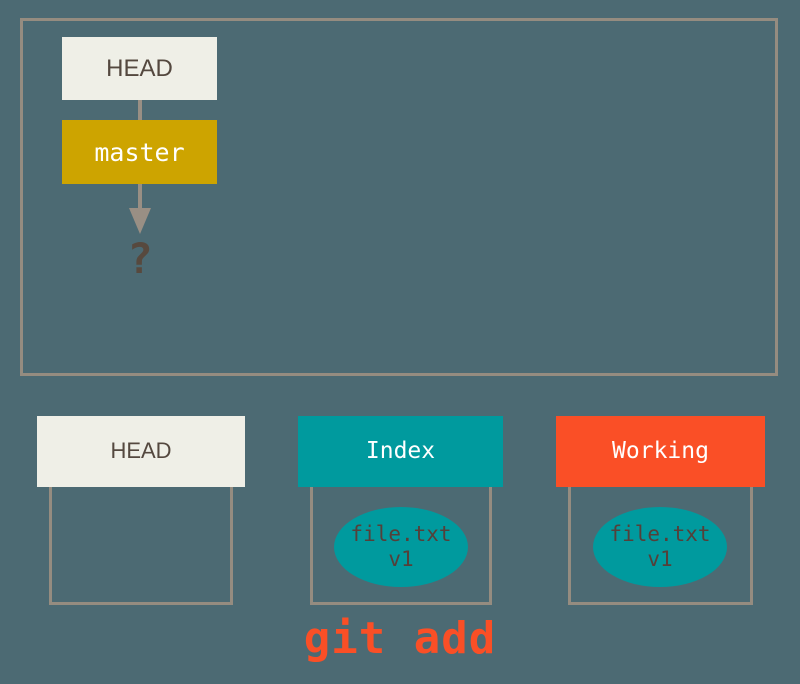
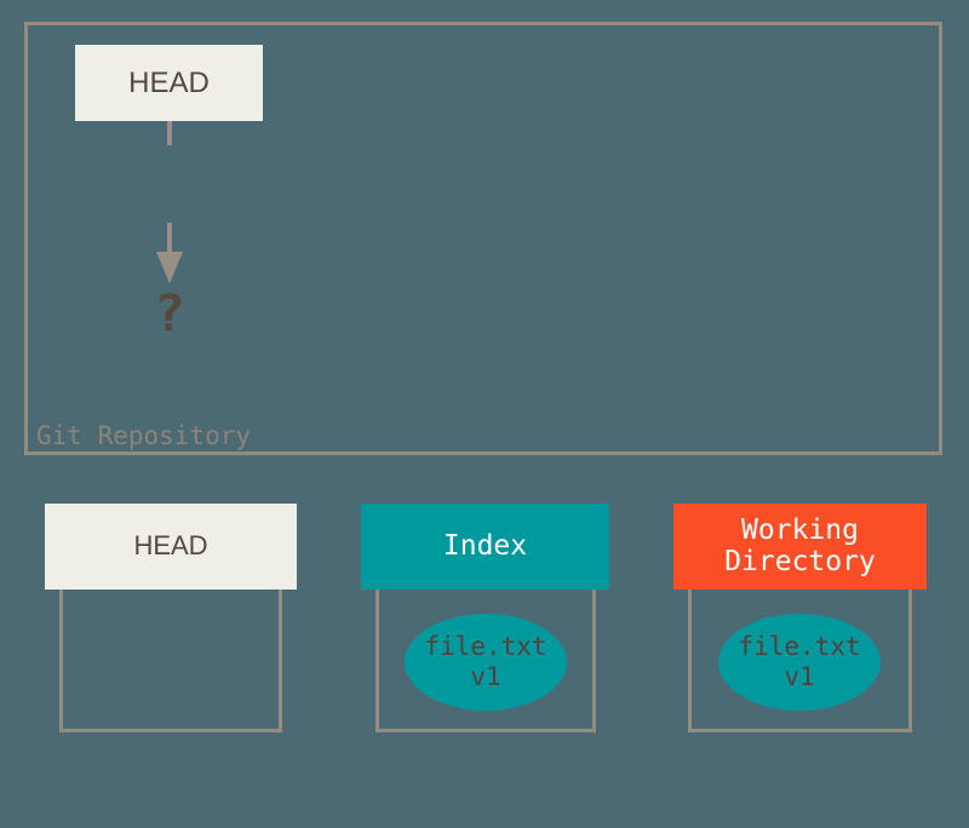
  HEAD
- master
  ?
+ Git Repository
  HEAD
  Index
  file.txt
  v1
  Working
+ Directory
  file.txt
  v1
- git add
